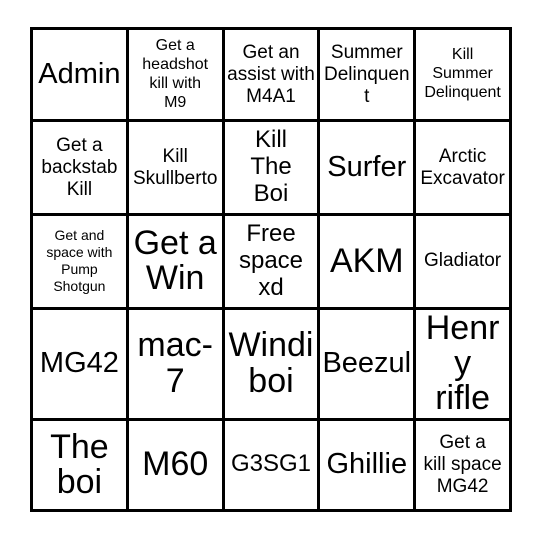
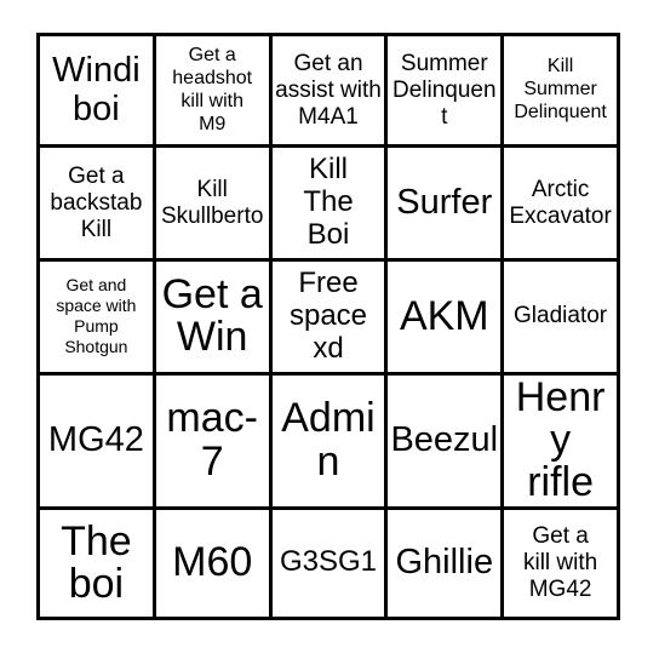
- Admin	Get a headshot kill with M9	Get an assist with M4A1	Summer Delinquent	Kill Summer Delinquent
+ Windi boi	Get a headshot kill with M9	Get an assist with M4A1	Summer Delinquent	Kill Summer Delinquent
  Get a backstab Kill	Kill Skullberto	Kill The Boi	Surfer	Arctic Excavator
  Get and space with Pump Shotgun	Get a Win	Free space xd	AKM	Gladiator
- MG42	mac-7	Windi boi	Beezul	Henry rifle
+ MG42	mac-7	Admin	Beezul	Henry rifle
- The boi	M60	G3SG1	Ghillie	Get a kill space MG42
+ The boi	M60	G3SG1	Ghillie	Get a kill with MG42
